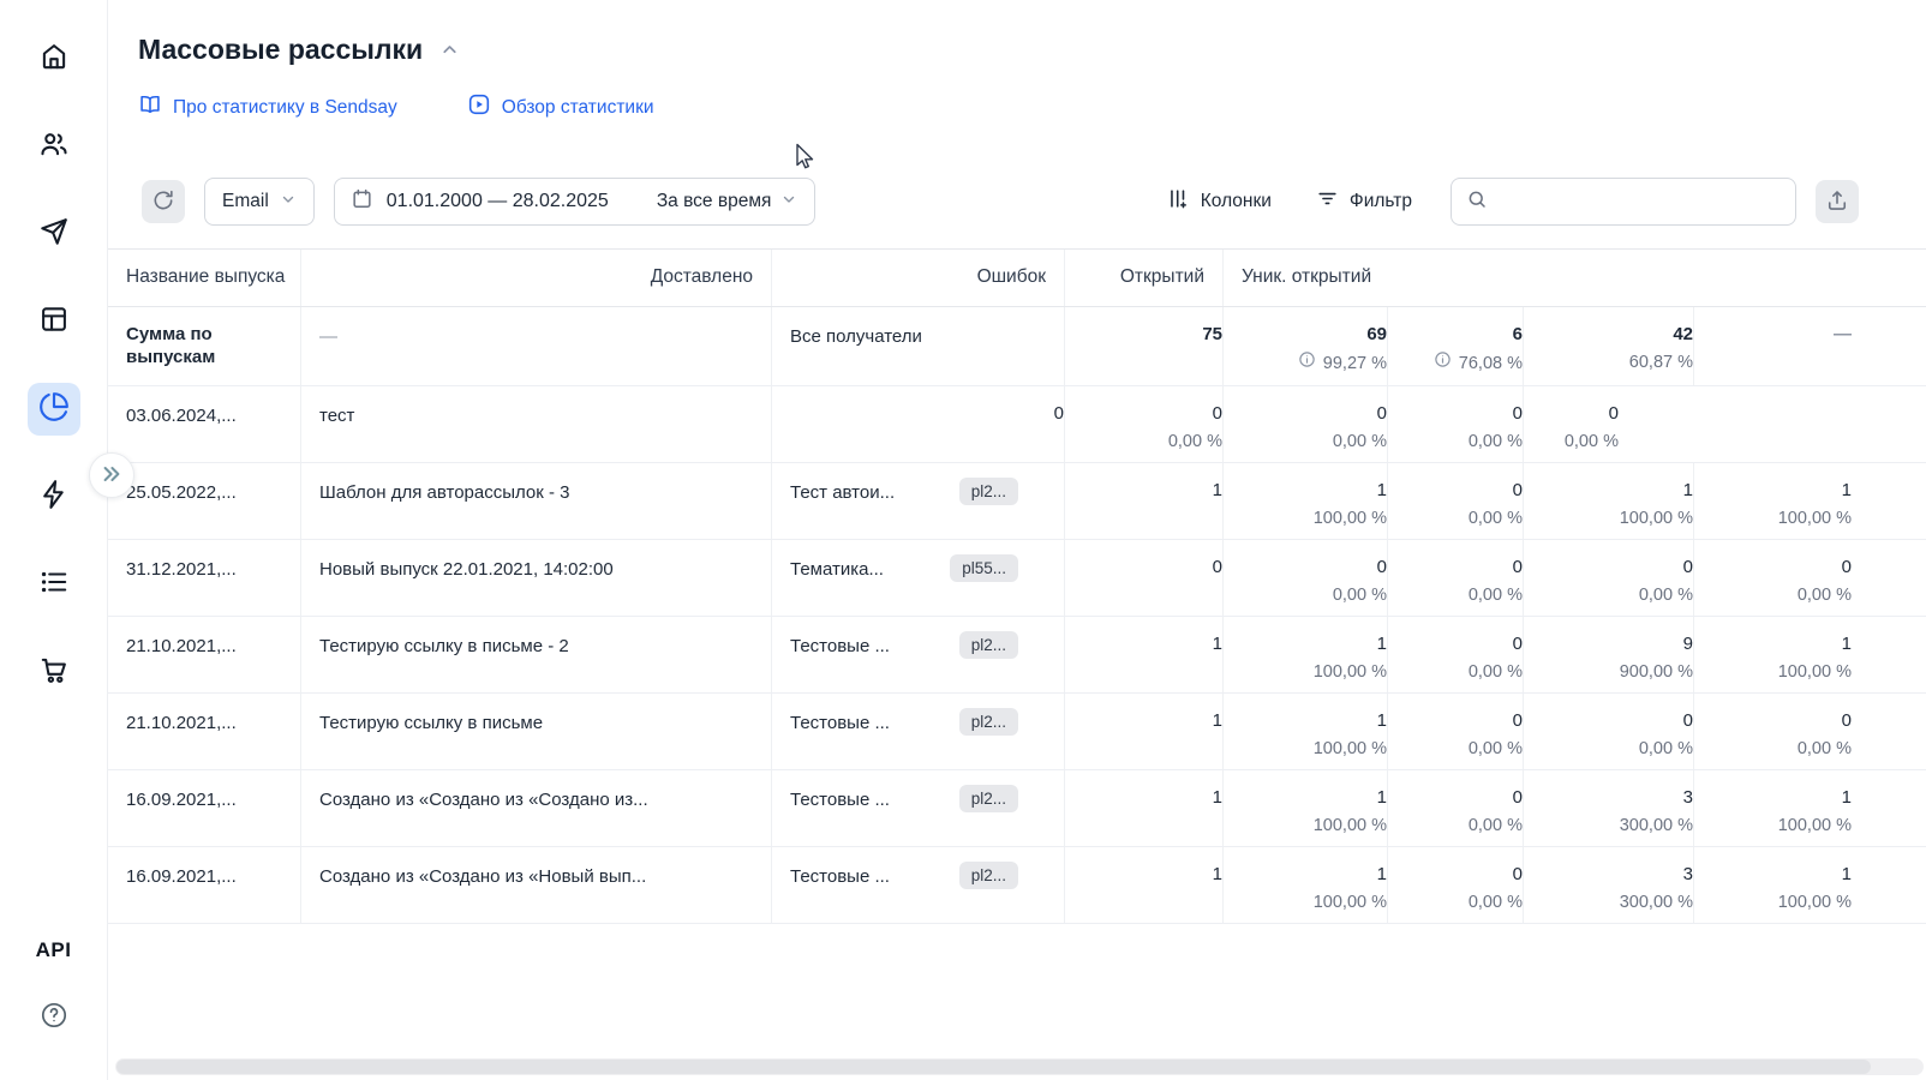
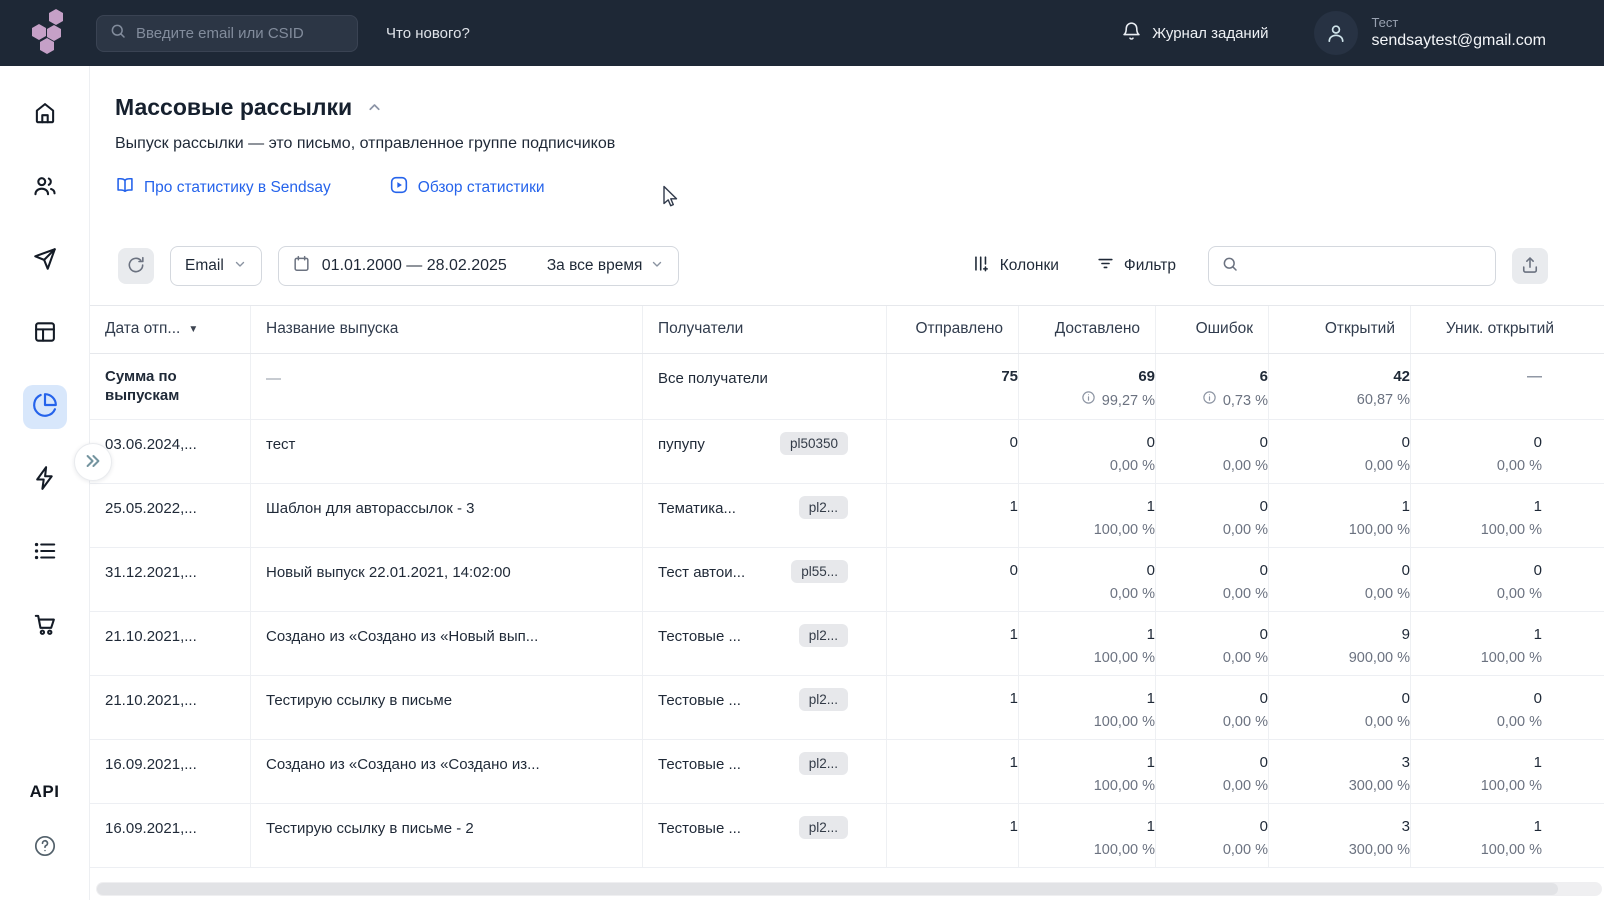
+ Введите email или CSID
+ Что нового?
+ Журнал заданий
+ Тест
+ sendsaytest@gmail.com
  API
  Массовые рассылки
+ Выпуск рассылки — это письмо, отправленное группе подписчиков
  Про статистику в Sendsay
  Обзор статистики
  Email
  01.01.2000 — 28.02.2025
  За все время
  Колонки
  Фильтр
+ Дата отп... ▼
  Название выпуска
+ Получатели
+ Отправлено
  Доставлено
  Ошибок
  Открытий
  Уник. открытий
  Сумма по выпускам
  —
  Все получатели
  75
  69
  99,27 %
  6
- 76,08 %
+ 0,73 %
  42
  60,87 %
  —
  03.06.2024,...
  тест
+ пупупу
+ pl50350
  0
  0
  0,00 %
  0
  0,00 %
  0
  0,00 %
  0
  0,00 %
  25.05.2022,...
  Шаблон для авторассылок - 3
- Тест автои...
+ Тематика...
  pl2...
  1
  1
  100,00 %
  0
  0,00 %
  1
  100,00 %
  1
  100,00 %
  31.12.2021,...
  Новый выпуск 22.01.2021, 14:02:00
- Тематика...
+ Тест автои...
  pl55...
  0
  0
  0,00 %
  0
  0,00 %
  0
  0,00 %
  0
  0,00 %
  21.10.2021,...
- Тестирую ссылку в письме - 2
+ Создано из «Создано из «Новый вып...
  Тестовые ...
  pl2...
  1
  1
  100,00 %
  0
  0,00 %
  9
  900,00 %
  1
  100,00 %
  21.10.2021,...
  Тестирую ссылку в письме
  Тестовые ...
  pl2...
  1
  1
  100,00 %
  0
  0,00 %
  0
  0,00 %
  0
  0,00 %
  16.09.2021,...
  Создано из «Создано из «Создано из...
  Тестовые ...
  pl2...
  1
  1
  100,00 %
  0
  0,00 %
  3
  300,00 %
  1
  100,00 %
  16.09.2021,...
- Создано из «Создано из «Новый вып...
+ Тестирую ссылку в письме - 2
  Тестовые ...
  pl2...
  1
  1
  100,00 %
  0
  0,00 %
  3
  300,00 %
  1
  100,00 %
